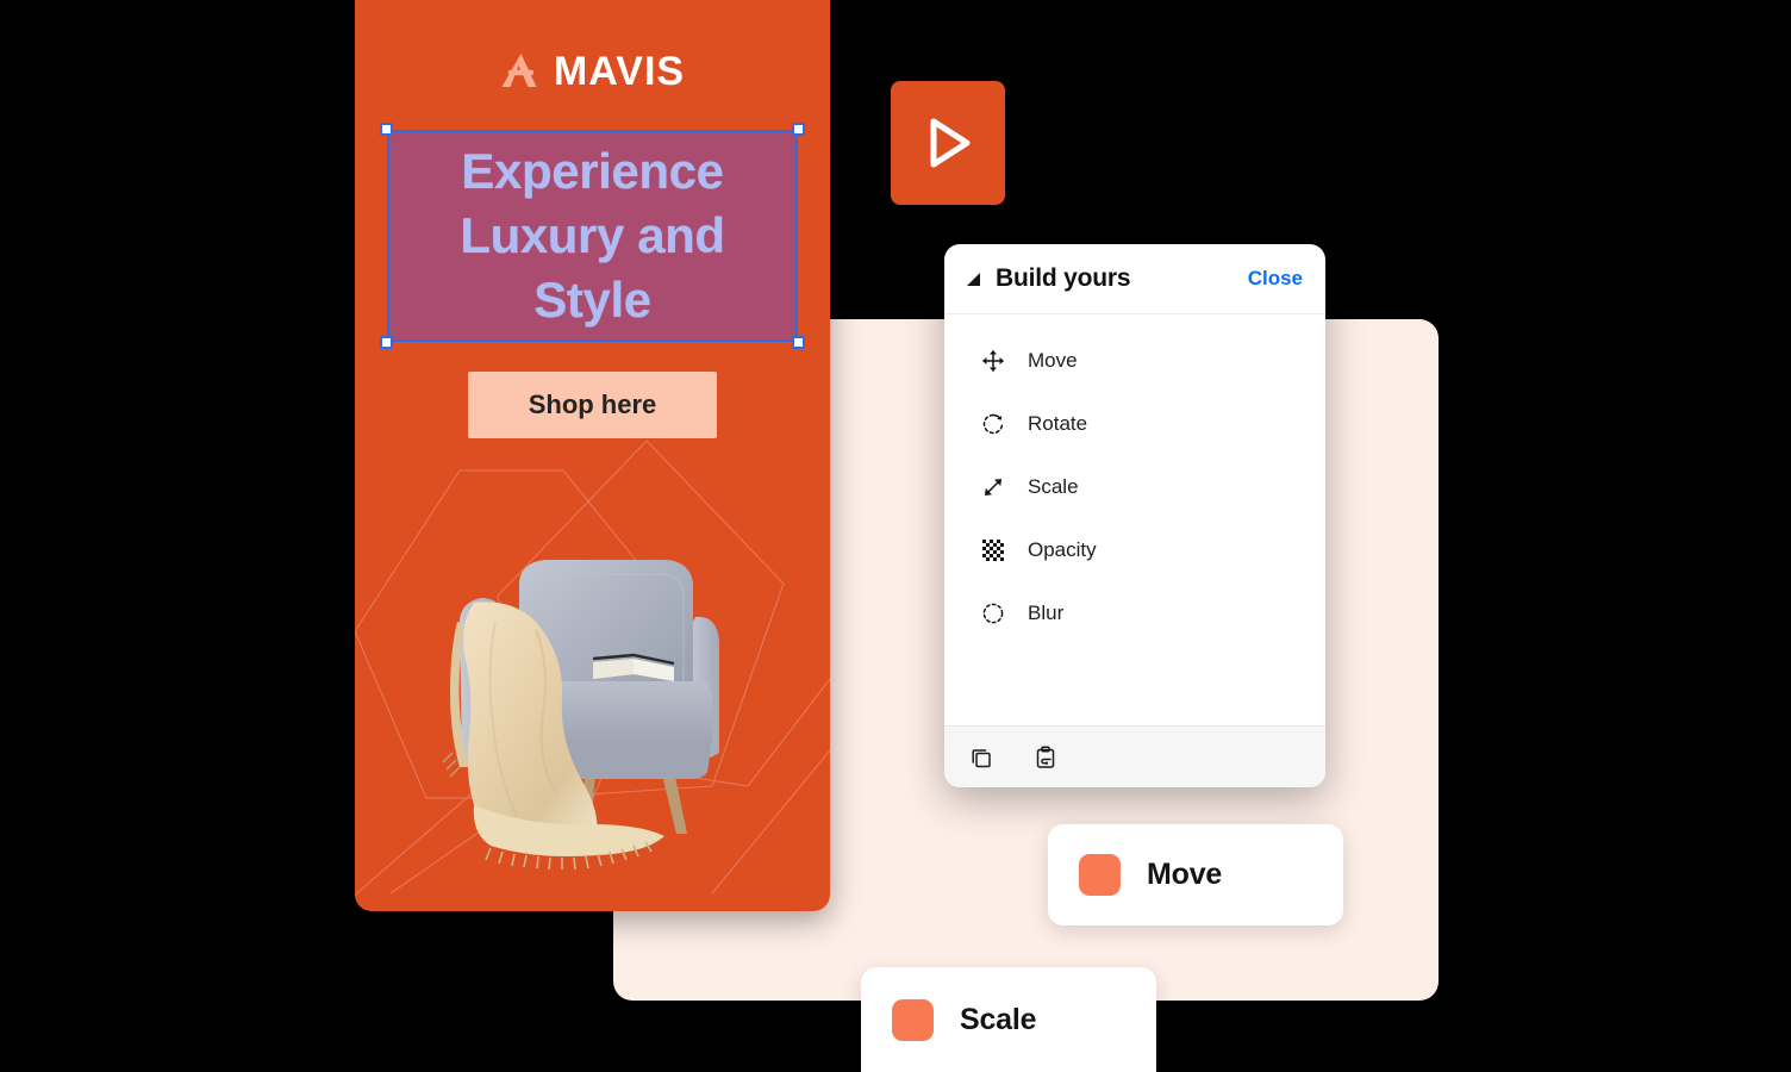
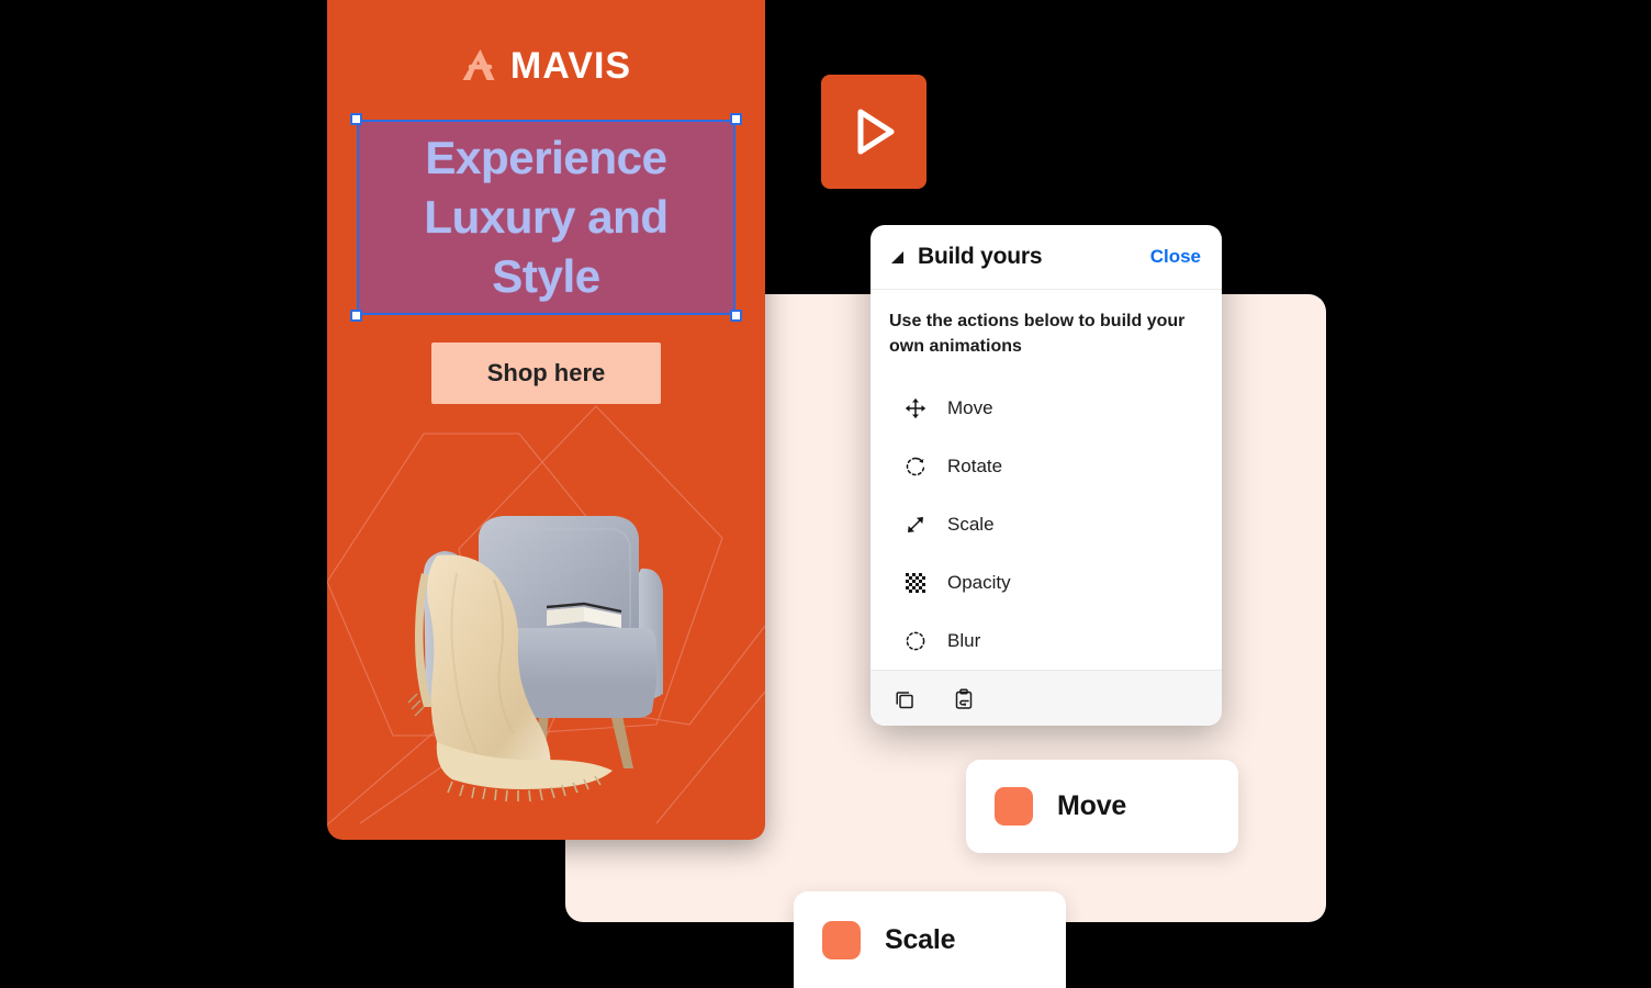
  MAVIS
  Experience
  Luxury and
  Style
  Shop here
  Build yours
  Close
+ Use the actions below to build your own animations
  Move
  Rotate
  Scale
  Opacity
  Blur
  Move
  Scale
